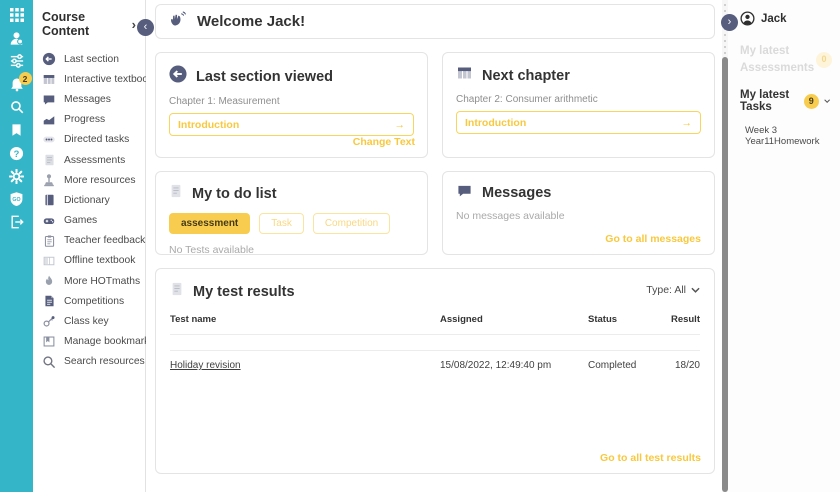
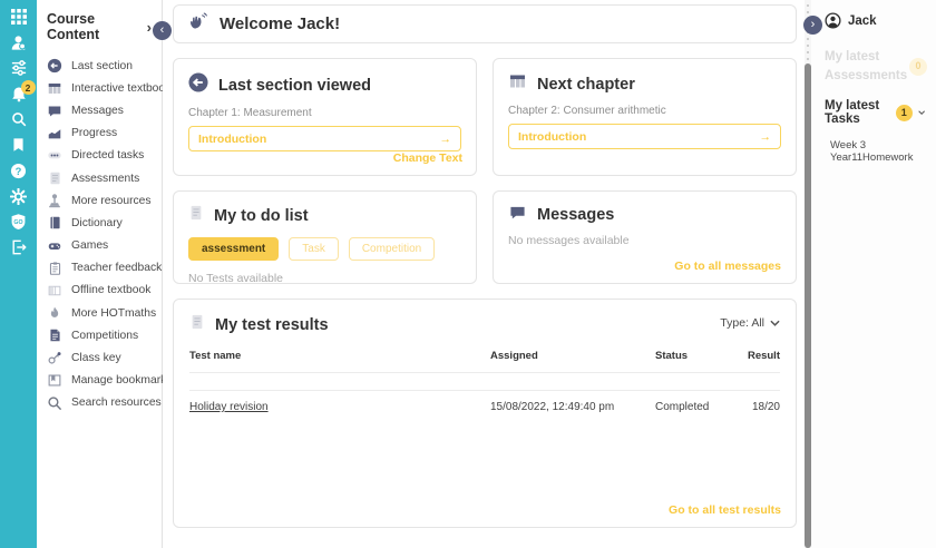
  2
  ?
  Course Content
  ›
  Last section
  Interactive textbo
  Messages
  Progress
  Directed tasks
  Assessments
  More resources
  Dictionary
  Games
  Teacher feedback
  Offline textbook
  More HOTmaths
  Competitions
  Class key
  Manage bookmar
  Search resources
  ‹
  Welcome Jack!
  Last section viewed
  Chapter 1: Measurement
  Introduction
  →
  Change Text
  Next chapter
  Chapter 2: Consumer arithmetic
  Introduction
  →
  My to do list
  assessment
  Task
  Competition
  No Tests available
  Messages
  No messages available
  Go to all messages
  My test results
  Type: All
  Test name
  Assigned
  Status
  Result
  Holiday revision
  15/08/2022, 12:49:40 pm
  Completed
  18/20
  Go to all test results
  ›
  Jack
  My latest Assessments
  0
  My latest Tasks
- 9
+ 1
  Week 3 Year11Homework
